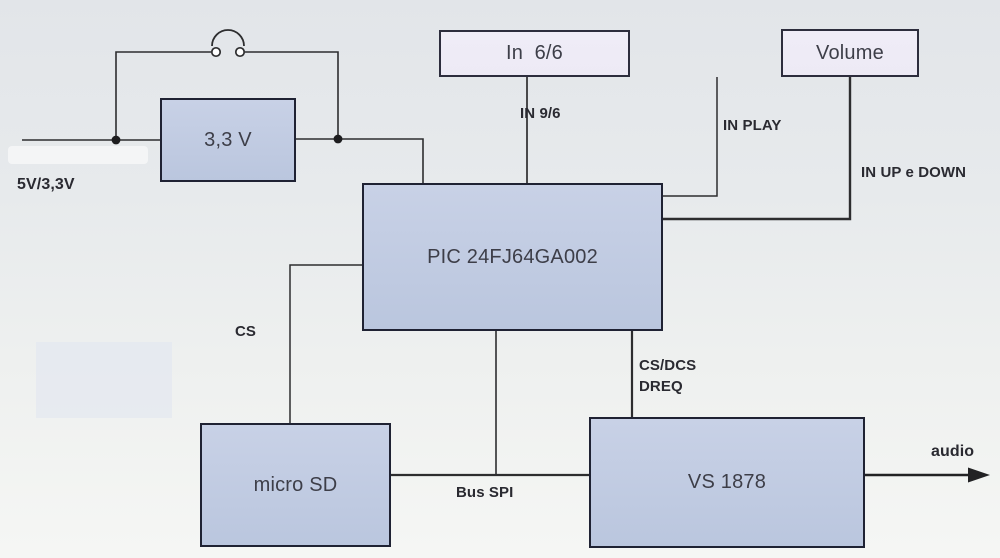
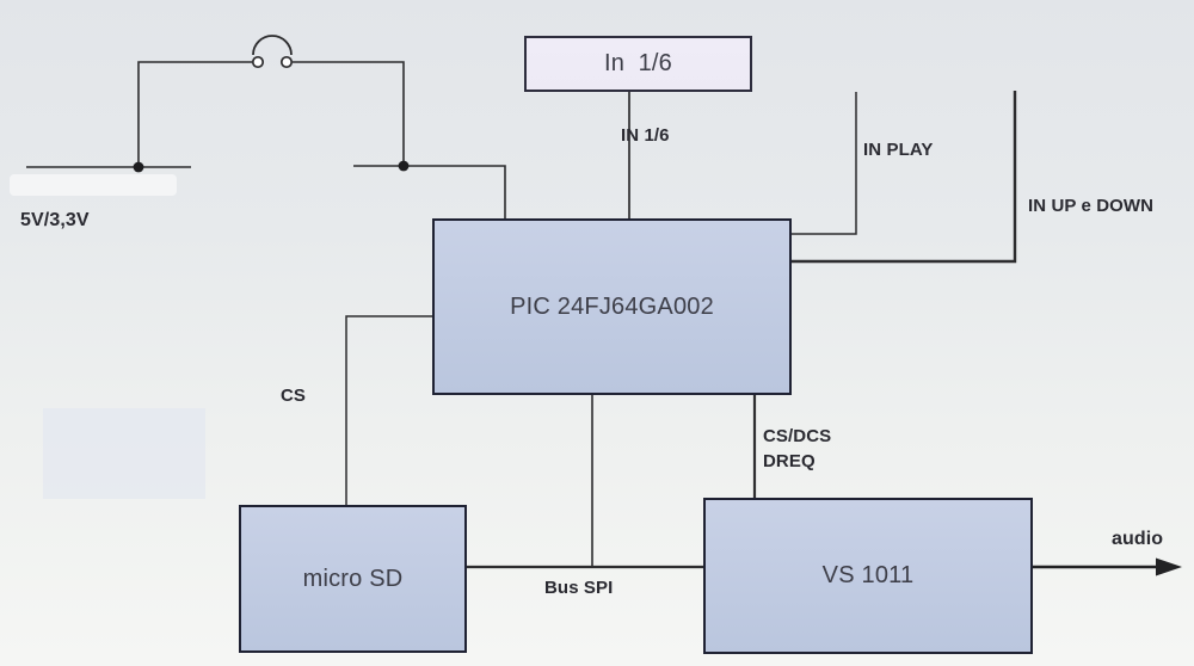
- 3,3 V
- In 6/6
+ In 1/6
- Volume
  PIC 24FJ64GA002
  micro SD
- VS 1878
+ VS 1011
  5V/3,3V
- IN 9/6
+ IN 1/6
  IN PLAY
  IN UP e DOWN
  CS
  CS/DCS
  DREQ
  Bus SPI
  audio
